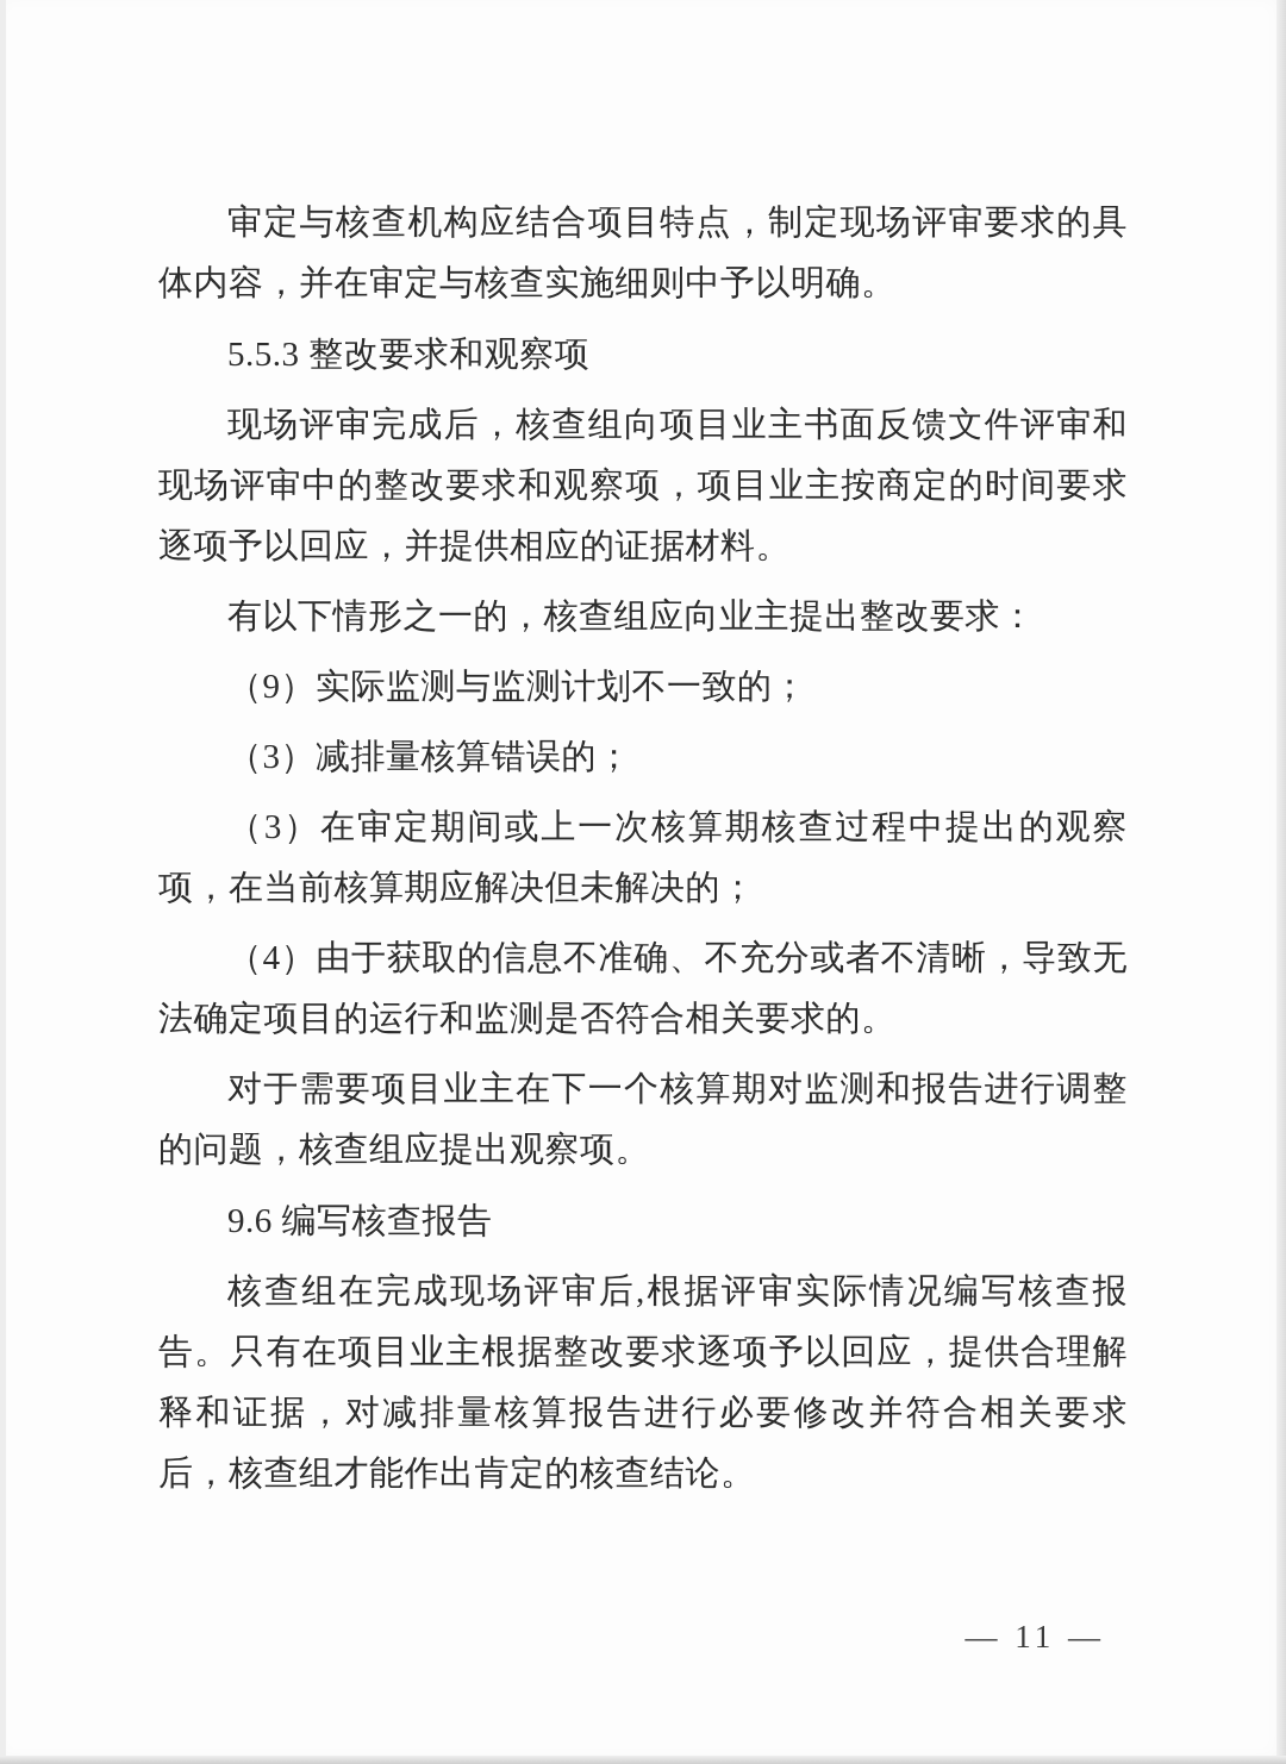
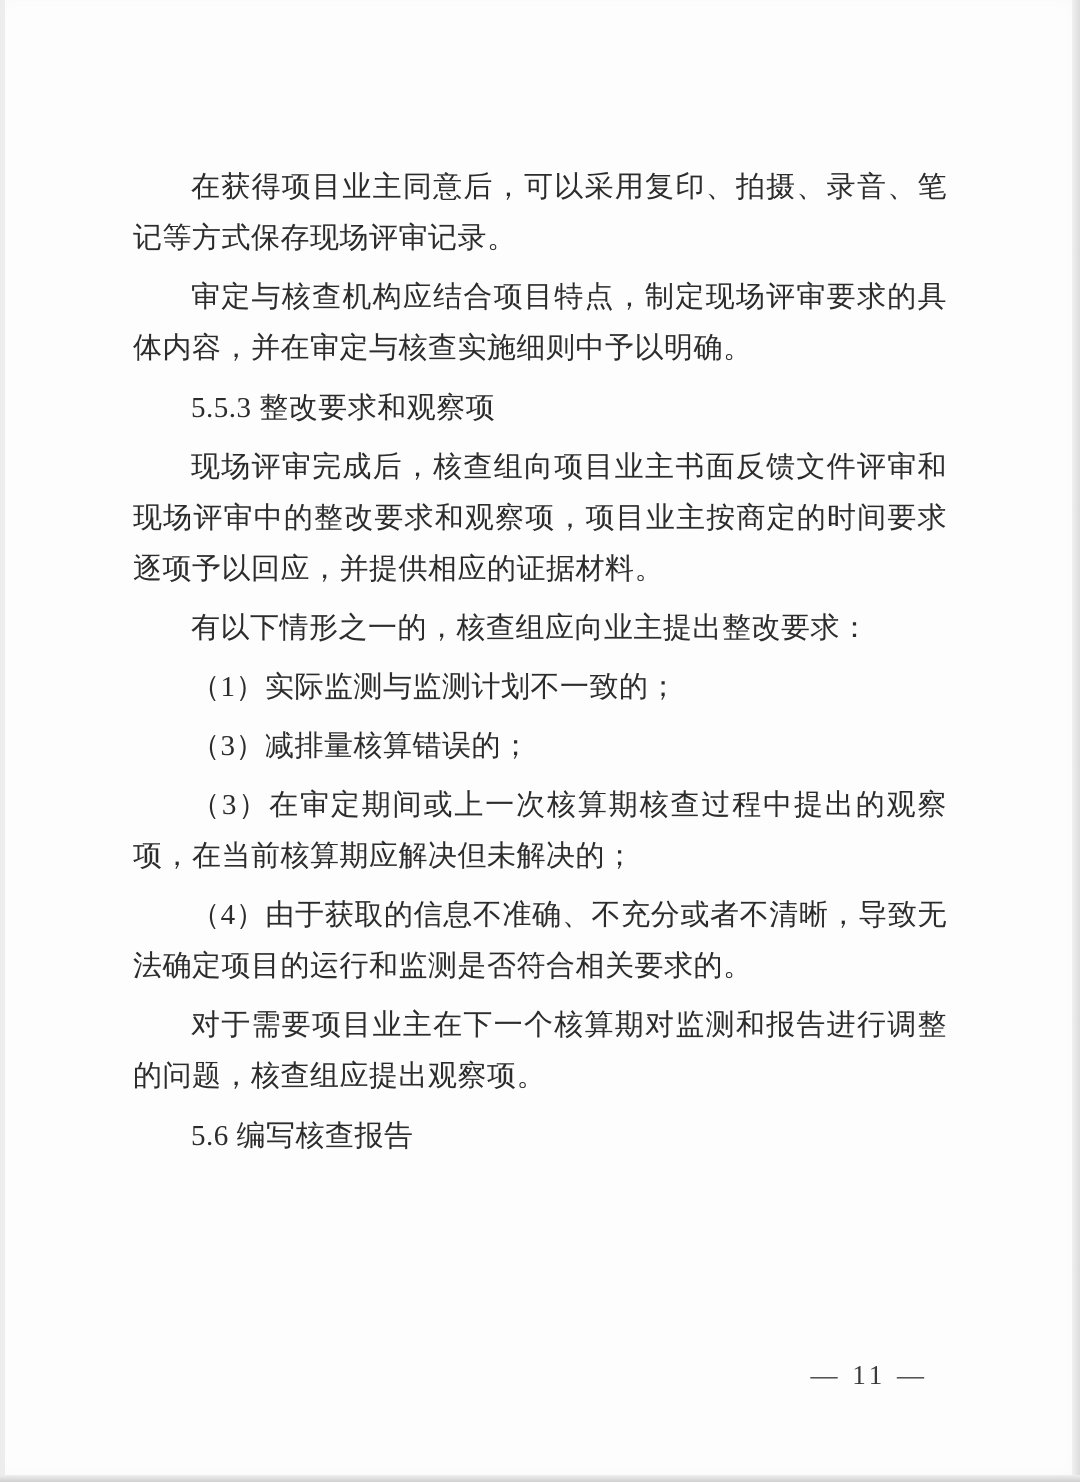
+ 在获得项目业主同意后，可以采用复印、拍摄、录音、笔记等方式保存现场评审记录。
  审定与核查机构应结合项目特点，制定现场评审要求的具体内容，并在审定与核查实施细则中予以明确。
  5.5.3 整改要求和观察项
  现场评审完成后，核查组向项目业主书面反馈文件评审和现场评审中的整改要求和观察项，项目业主按商定的时间要求逐项予以回应，并提供相应的证据材料。
  有以下情形之一的，核查组应向业主提出整改要求：
- （9）实际监测与监测计划不一致的；
+ （1）实际监测与监测计划不一致的；
  （3）减排量核算错误的；
  （3）在审定期间或上一次核算期核查过程中提出的观察项，在当前核算期应解决但未解决的；
  （4）由于获取的信息不准确、不充分或者不清晰，导致无法确定项目的运行和监测是否符合相关要求的。
  对于需要项目业主在下一个核算期对监测和报告进行调整的问题，核查组应提出观察项。
- 9.6 编写核查报告
+ 5.6 编写核查报告
- 核查组在完成现场评审后,根据评审实际情况编写核查报告。只有在项目业主根据整改要求逐项予以回应，提供合理解释和证据，对减排量核算报告进行必要修改并符合相关要求后，核查组才能作出肯定的核查结论。
  — 11 —
